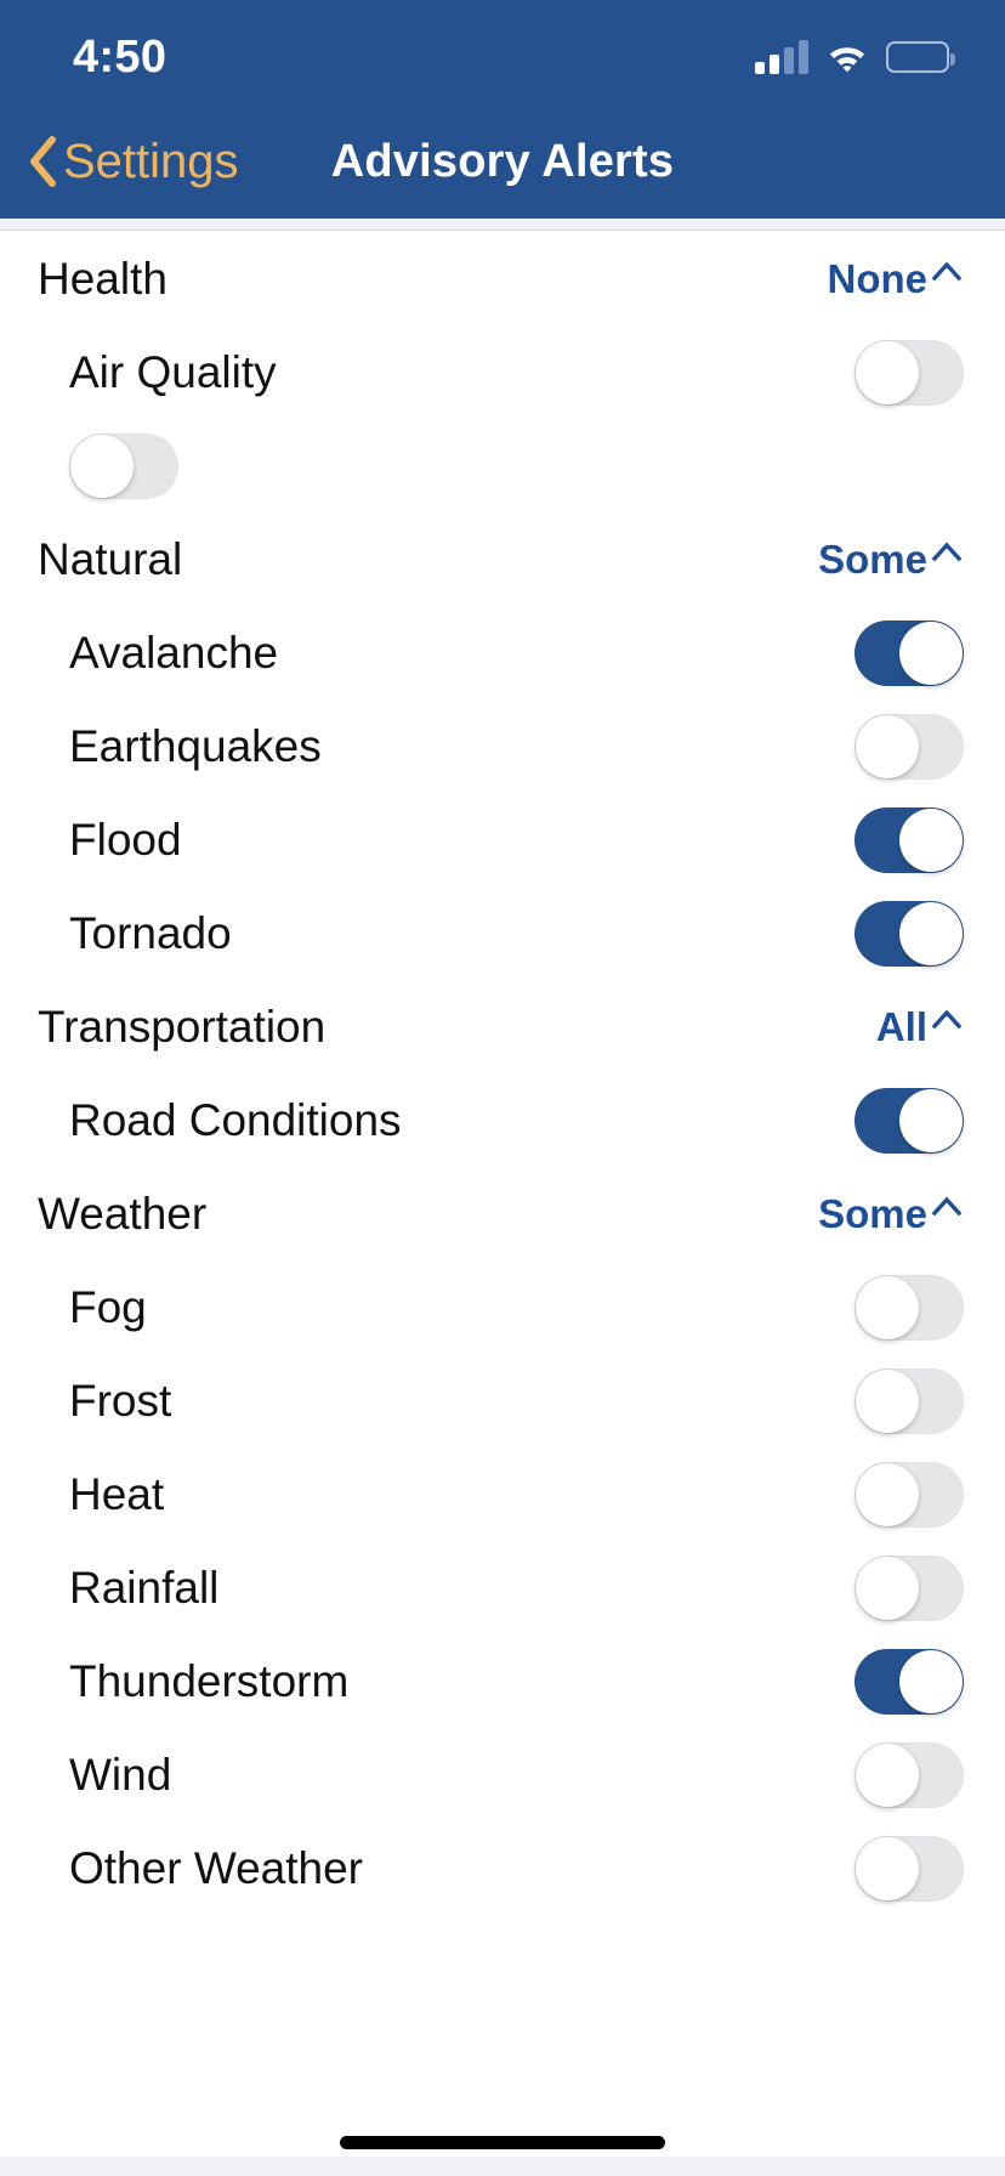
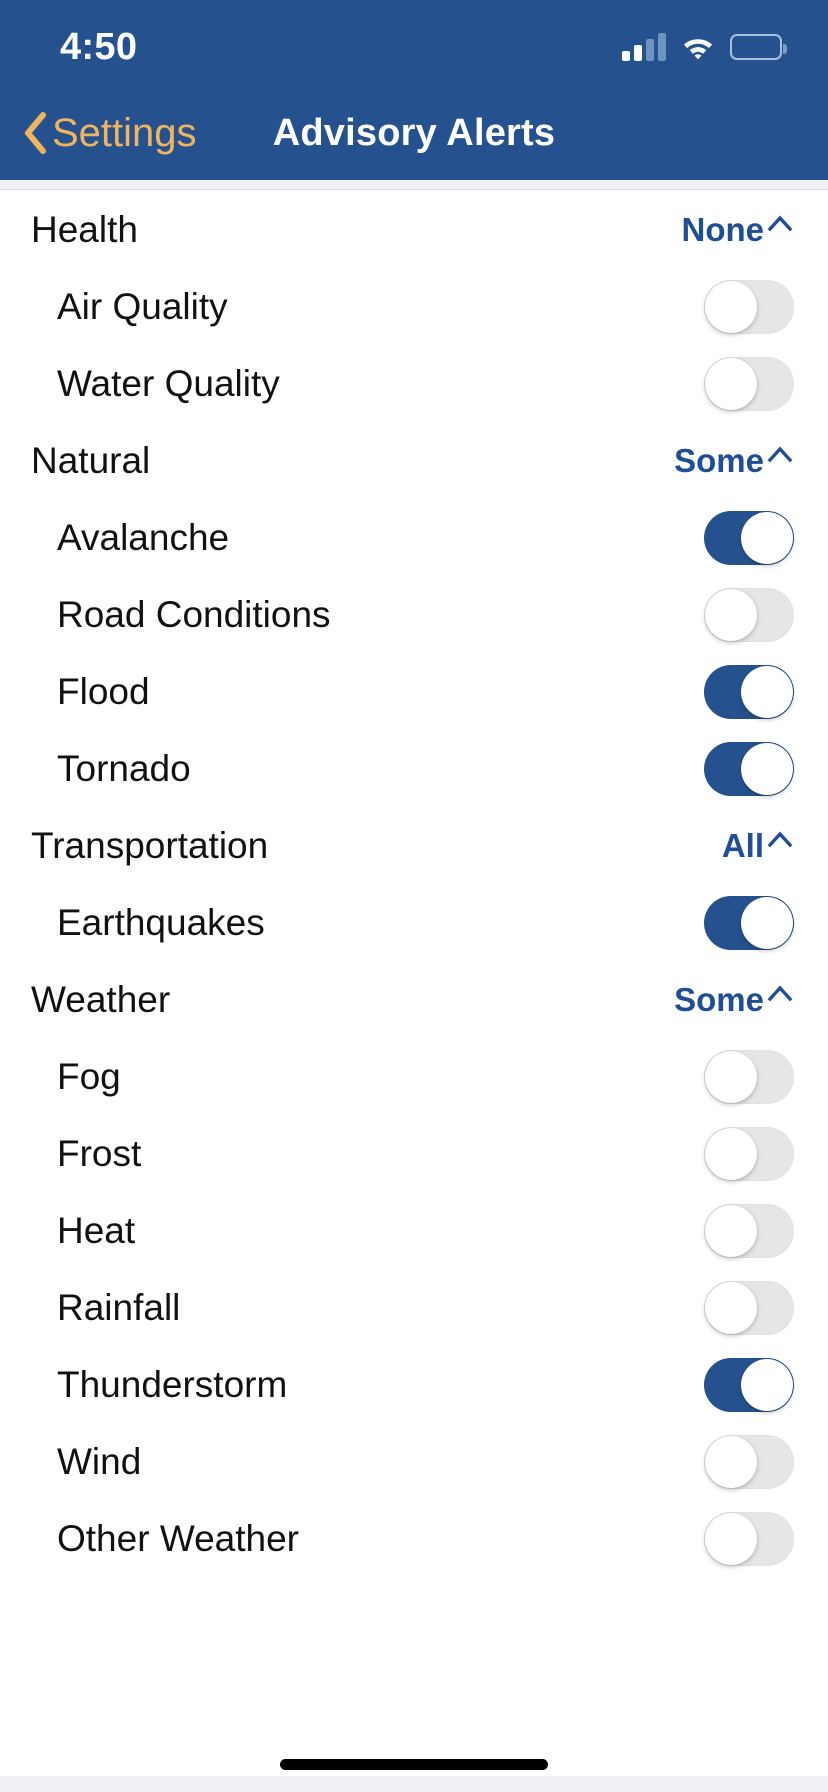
  4:50
  Settings
  Advisory Alerts
  Health
  None
  Air Quality
+ Water Quality
  Natural
  Some
  Avalanche
- Earthquakes
+ Road Conditions
  Flood
  Tornado
  Transportation
  All
- Road Conditions
+ Earthquakes
  Weather
  Some
  Fog
  Frost
  Heat
  Rainfall
  Thunderstorm
  Wind
  Other Weather
